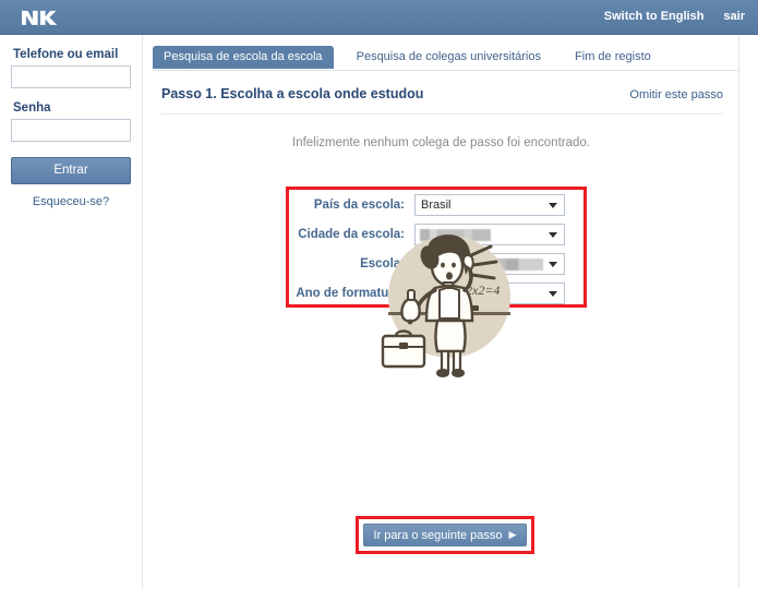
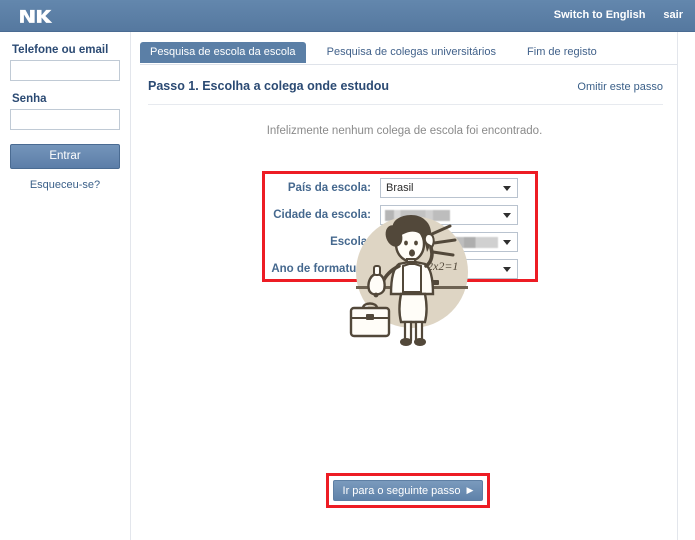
  Switch to English
  sair
  Telefone ou email
  Senha
  Entrar
  Esqueceu-se?
  Pesquisa de escola da escola Pesquisa de colegas universitários Fim de registo
- Passo 1. Escolha a escola onde estudou
+ Passo 1. Escolha a colega onde estudou
  Omitir este passo
- Infelizmente nenhum colega de passo foi encontrado.
+ Infelizmente nenhum colega de escola foi encontrado.
  País da escola:
  Brasil
  Cidade da escola:
  Escola
  Ano de formatu
- 2x2=4
+ 2x2=1
  Ir para o seguinte passo ▶
